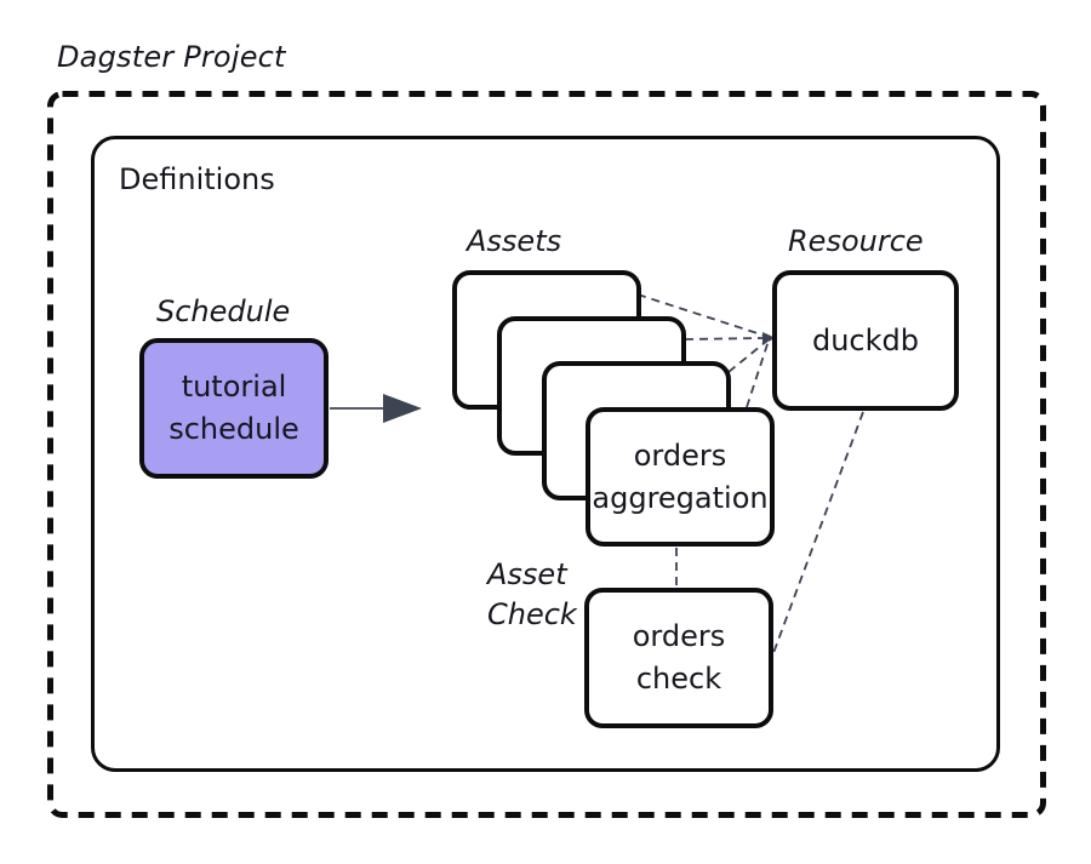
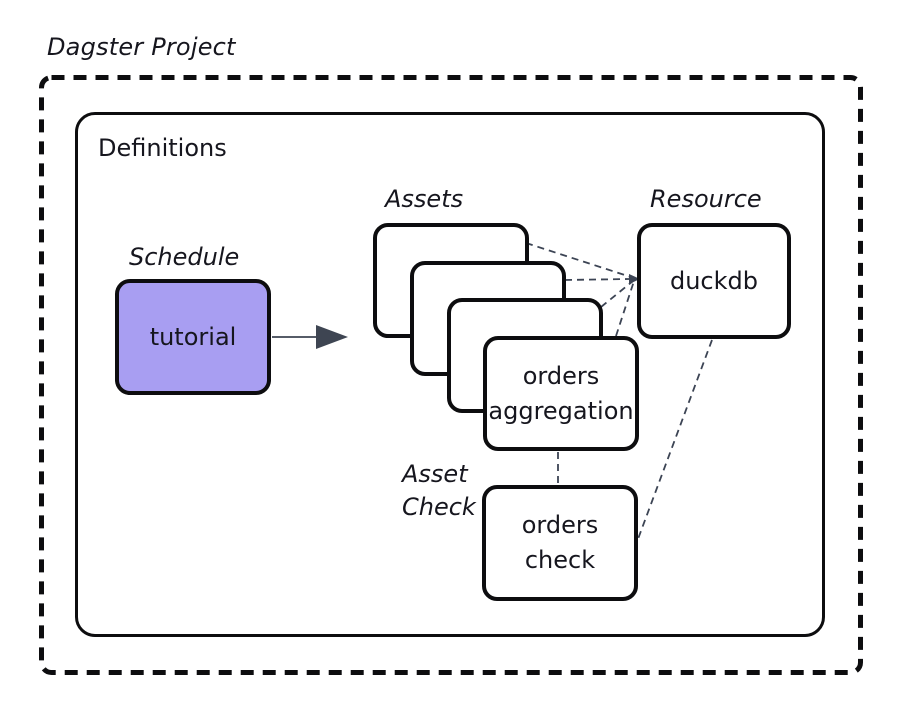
  Dagster Project
  Definitions
  Schedule
  tutorial
- schedule
  Assets
  orders
  aggregation
  Resource
  duckdb
  Asset
  Check
  orders
  check
